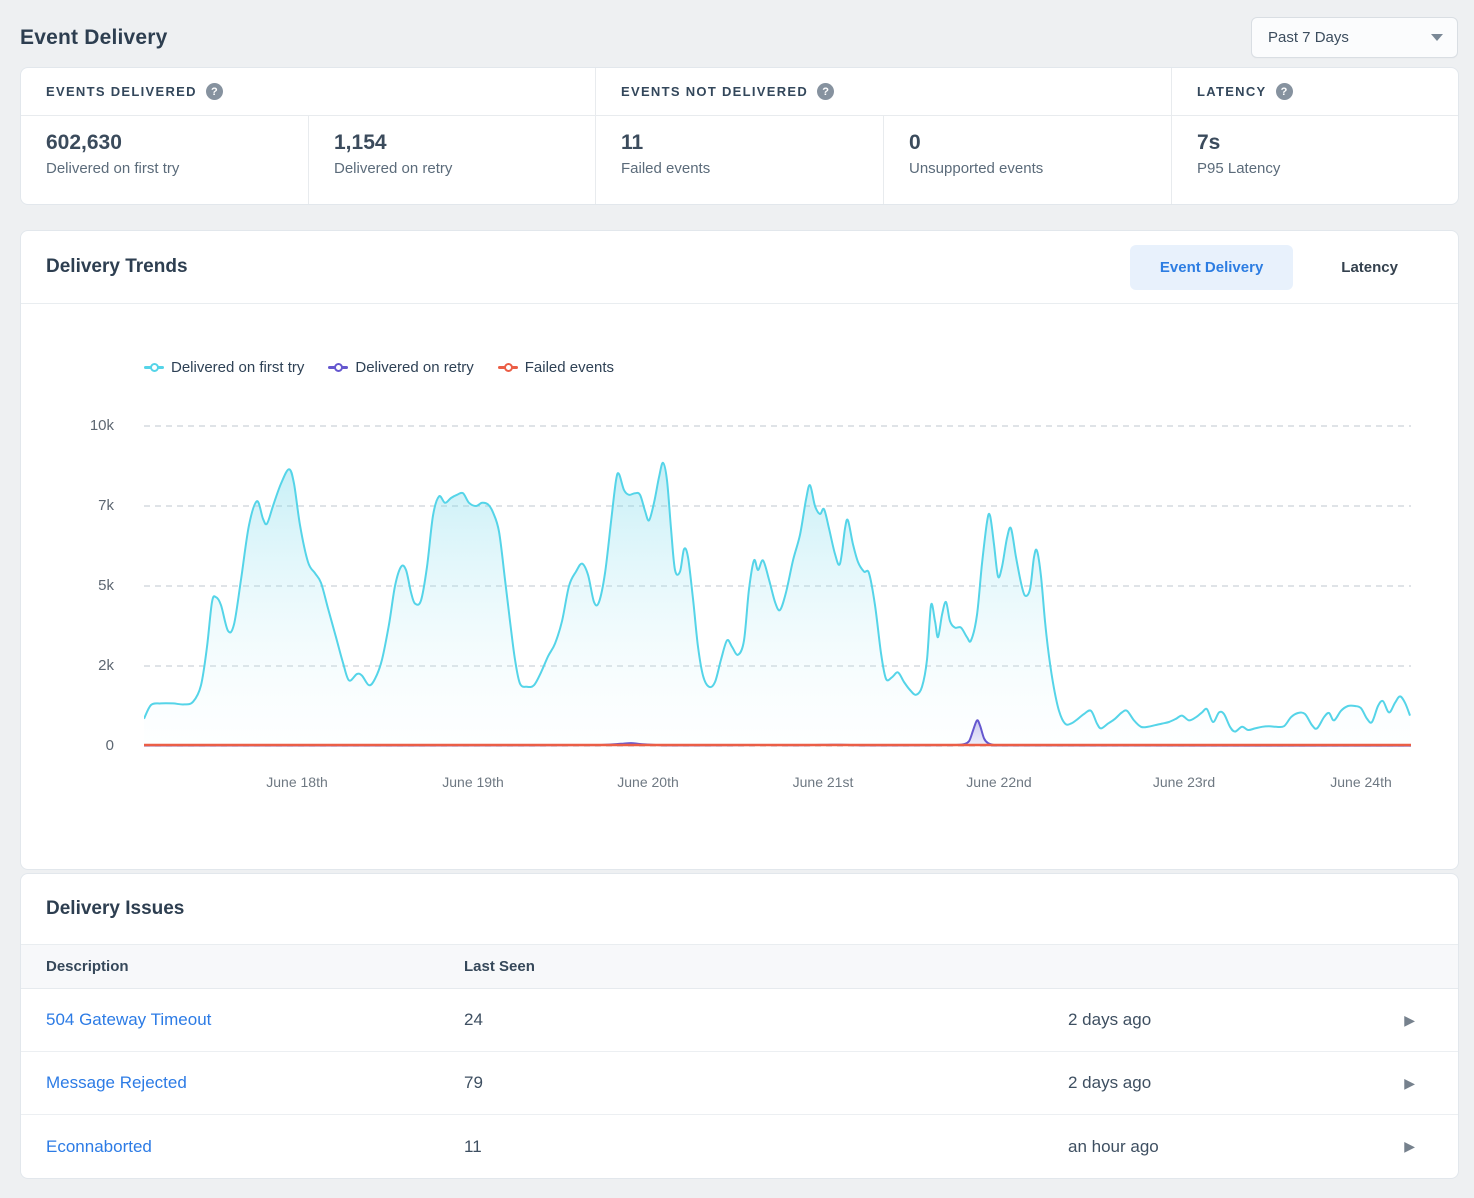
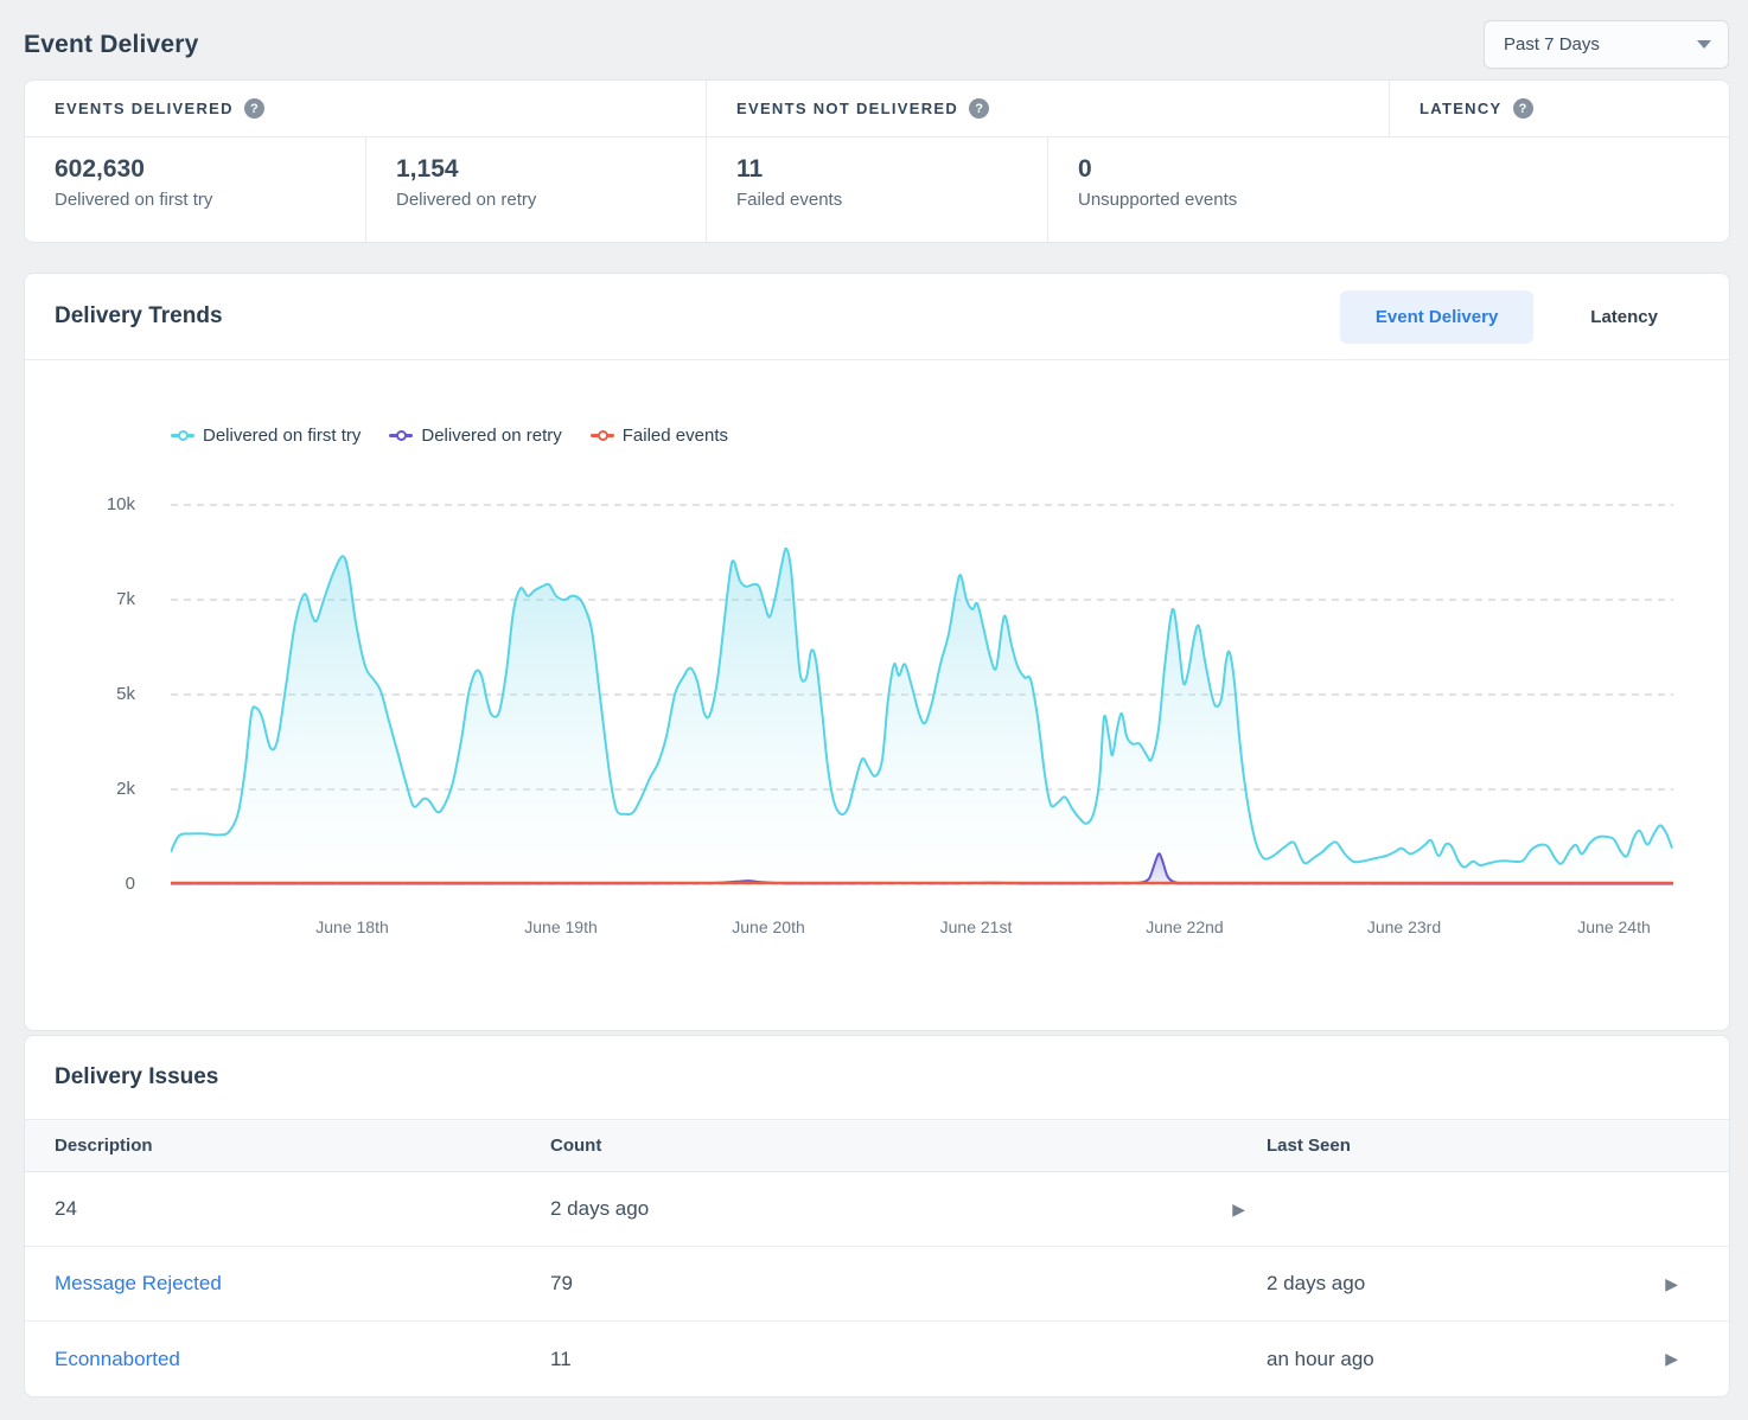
  Event Delivery
  Past 7 Days
  EVENTS DELIVERED
  ?
  EVENTS NOT DELIVERED
  ?
  LATENCY
  ?
  602,630
  Delivered on first try
  1,154
  Delivered on retry
  11
  Failed events
  0
  Unsupported events
- 7s
- P95 Latency
  Delivery Trends
  Event Delivery
  Latency
  Delivered on first try
  Delivered on retry
  Failed events
  10k
  7k
  5k
  2k
  0
  June 18th
  June 19th
  June 20th
  June 21st
  June 22nd
  June 23rd
  June 24th
  Delivery Issues
  Description
+ Count
  Last Seen
- 504 Gateway Timeout
  24
  2 days ago
  ▶
  Message Rejected
  79
  2 days ago
  ▶
  Econnaborted
  11
  an hour ago
  ▶
